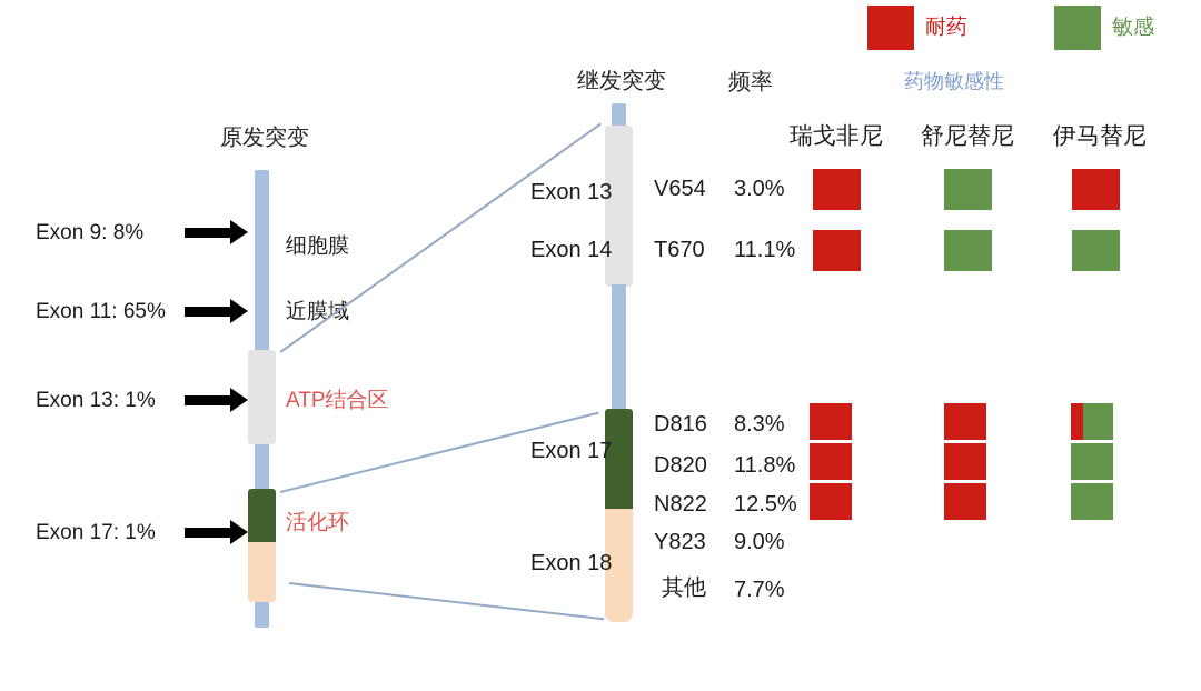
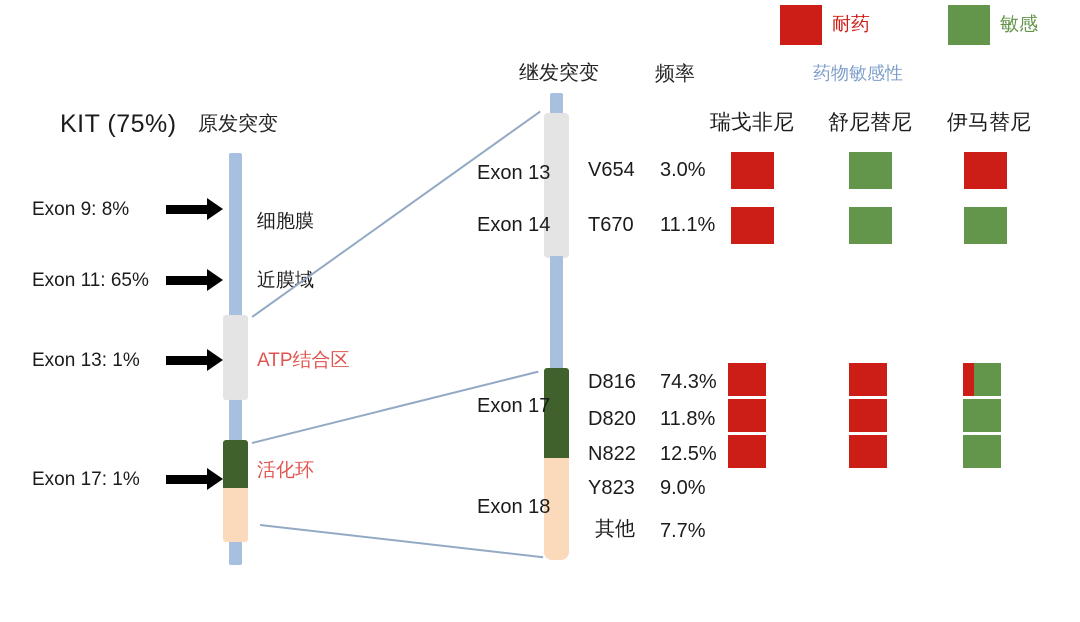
  耐药
  敏感
  继发突变
  频率
  药物敏感性
  瑞戈非尼
  舒尼替尼
  伊马替尼
+ KIT (75%)
  原发突变
  Exon 9: 8%
  Exon 11: 65%
  Exon 13: 1%
  Exon 17: 1%
  细胞膜
  近膜域
  ATP结合区
  活化环
  Exon 13
  Exon 14
  Exon 17
  Exon 18
  V654
  3.0%
  T670
  11.1%
  D816
- 8.3%
+ 74.3%
  D820
  11.8%
  N822
  12.5%
  Y823
  9.0%
  其他
  7.7%
